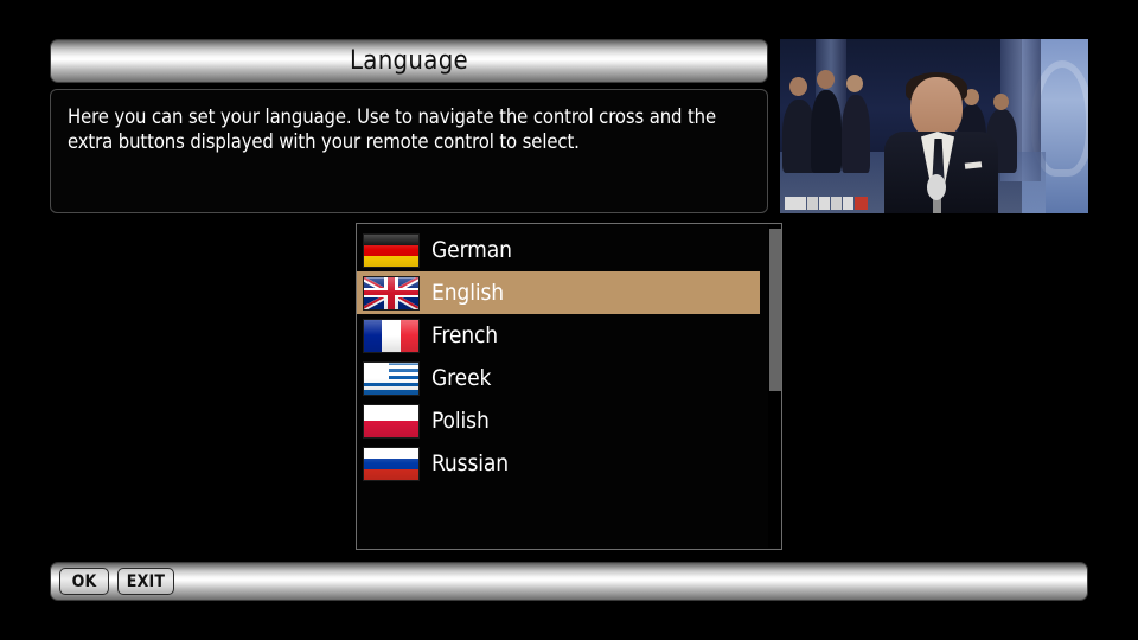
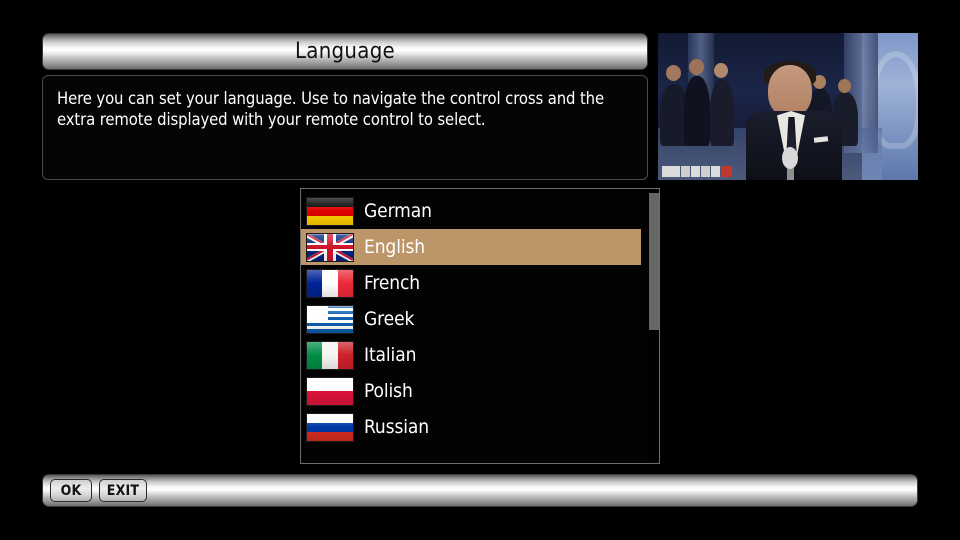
  Language
- Here you can set your language. Use to navigate the control cross and the extra buttons displayed with your remote control to select.
+ Here you can set your language. Use to navigate the control cross and the extra remote displayed with your remote control to select.
  German
  English
  French
  Greek
+ Italian
  Polish
  Russian
  OK
  EXIT
